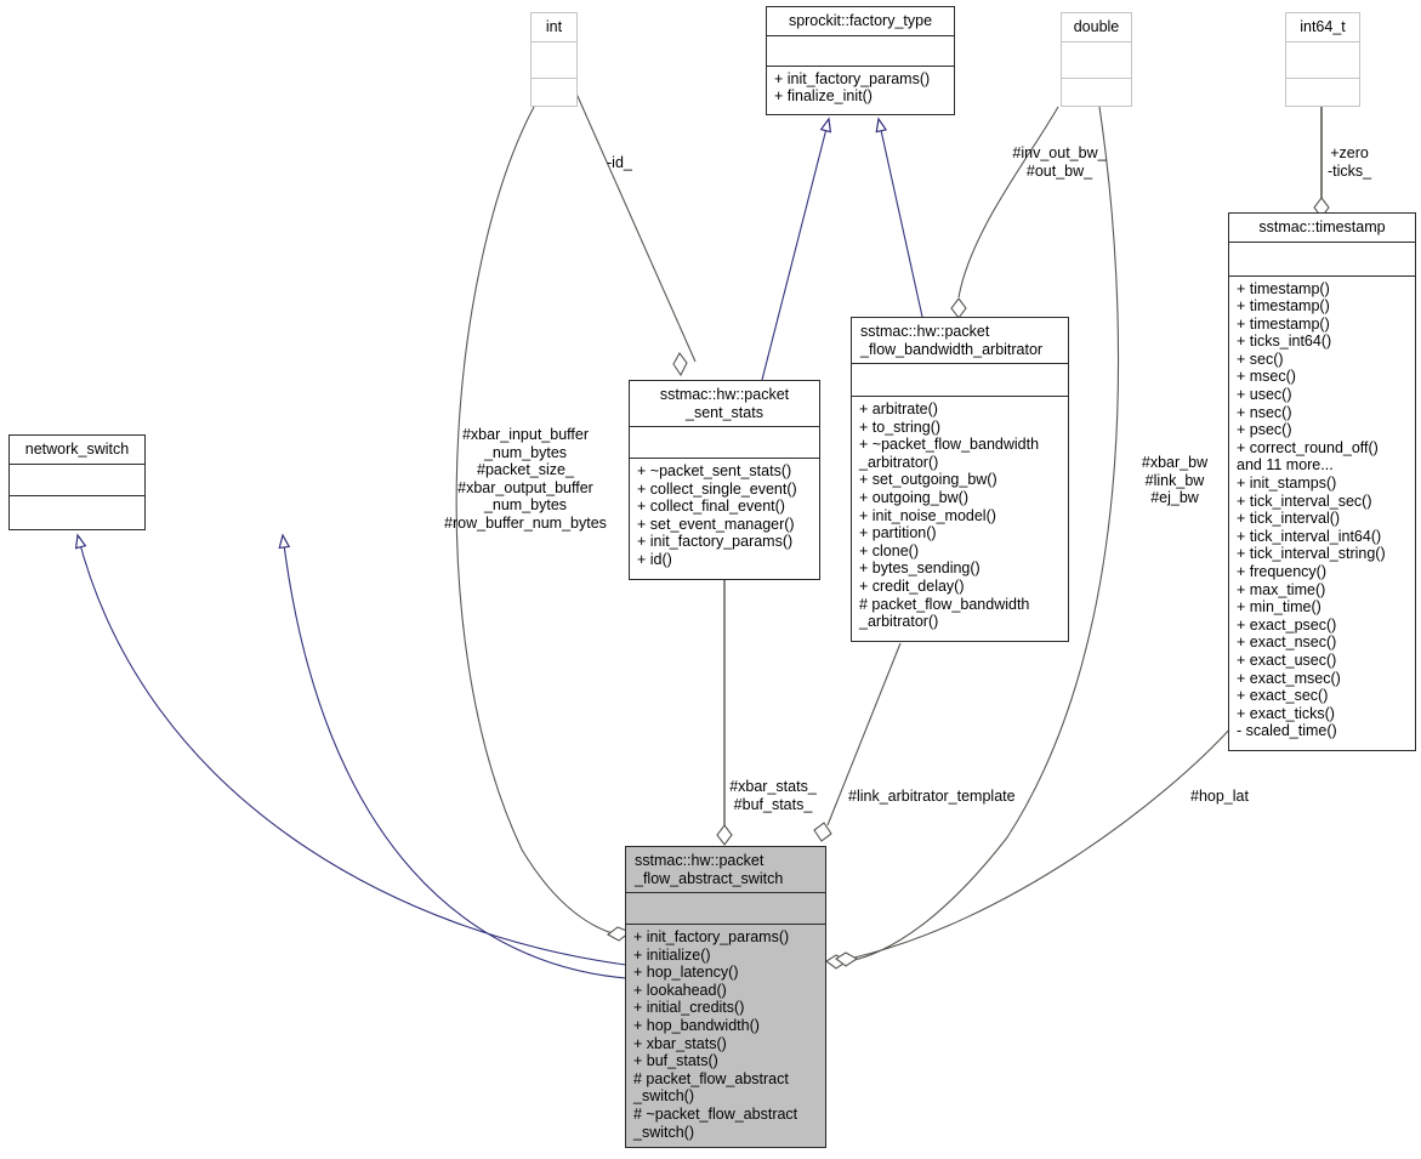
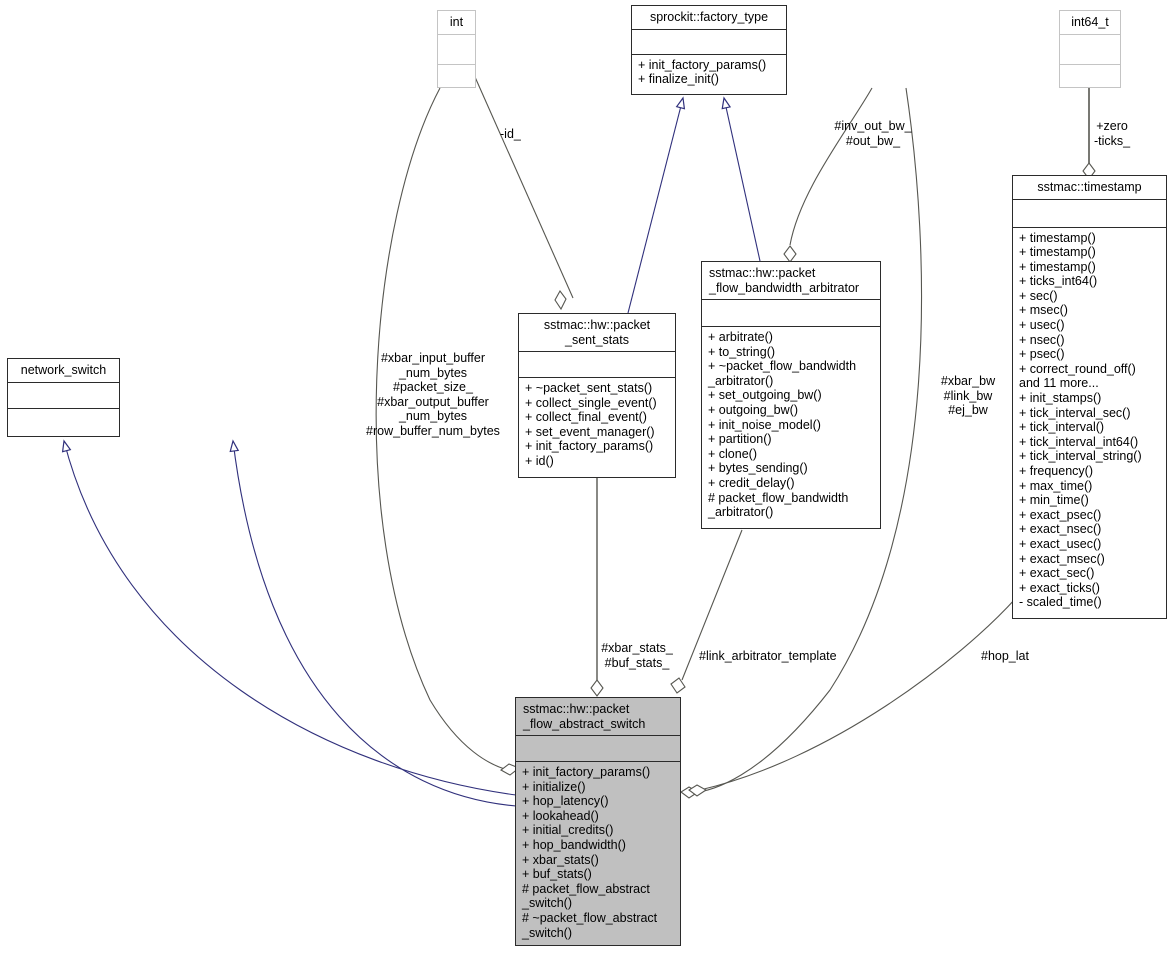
  int
  sprockit::factory_type
  + init_factory_params()
  + finalize_init()
- double
  int64_t
  sstmac::timestamp
  + timestamp()
  + timestamp()
  + timestamp()
  + ticks_int64()
  + sec()
  + msec()
  + usec()
  + nsec()
  + psec()
  + correct_round_off()
  and 11 more...
  + init_stamps()
  + tick_interval_sec()
  + tick_interval()
  + tick_interval_int64()
  + tick_interval_string()
  + frequency()
  + max_time()
  + min_time()
  + exact_psec()
  + exact_nsec()
  + exact_usec()
  + exact_msec()
  + exact_sec()
  + exact_ticks()
  - scaled_time()
  sstmac::hw::packet
  _sent_stats
  + ~packet_sent_stats()
  + collect_single_event()
  + collect_final_event()
  + set_event_manager()
  + init_factory_params()
  + id()
  sstmac::hw::packet
  _flow_bandwidth_arbitrator
  + arbitrate()
  + to_string()
  + ~packet_flow_bandwidth
  _arbitrator()
  + set_outgoing_bw()
  + outgoing_bw()
  + init_noise_model()
  + partition()
  + clone()
  + bytes_sending()
  + credit_delay()
  # packet_flow_bandwidth
  _arbitrator()
  network_switch
  sstmac::hw::packet
  _flow_abstract_switch
  + init_factory_params()
  + initialize()
  + hop_latency()
  + lookahead()
  + initial_credits()
  + hop_bandwidth()
  + xbar_stats()
  + buf_stats()
  # packet_flow_abstract
  _switch()
  # ~packet_flow_abstract
  _switch()
  -id_
  #inv_out_bw_
  #out_bw_
  +zero
  -ticks_
  #xbar_input_buffer
  _num_bytes
  #packet_size_
  #xbar_output_buffer
  _num_bytes
  #row_buffer_num_bytes
  #xbar_bw
  #link_bw
  #ej_bw
  #xbar_stats_
  #buf_stats_
  #link_arbitrator_template
  #hop_lat
